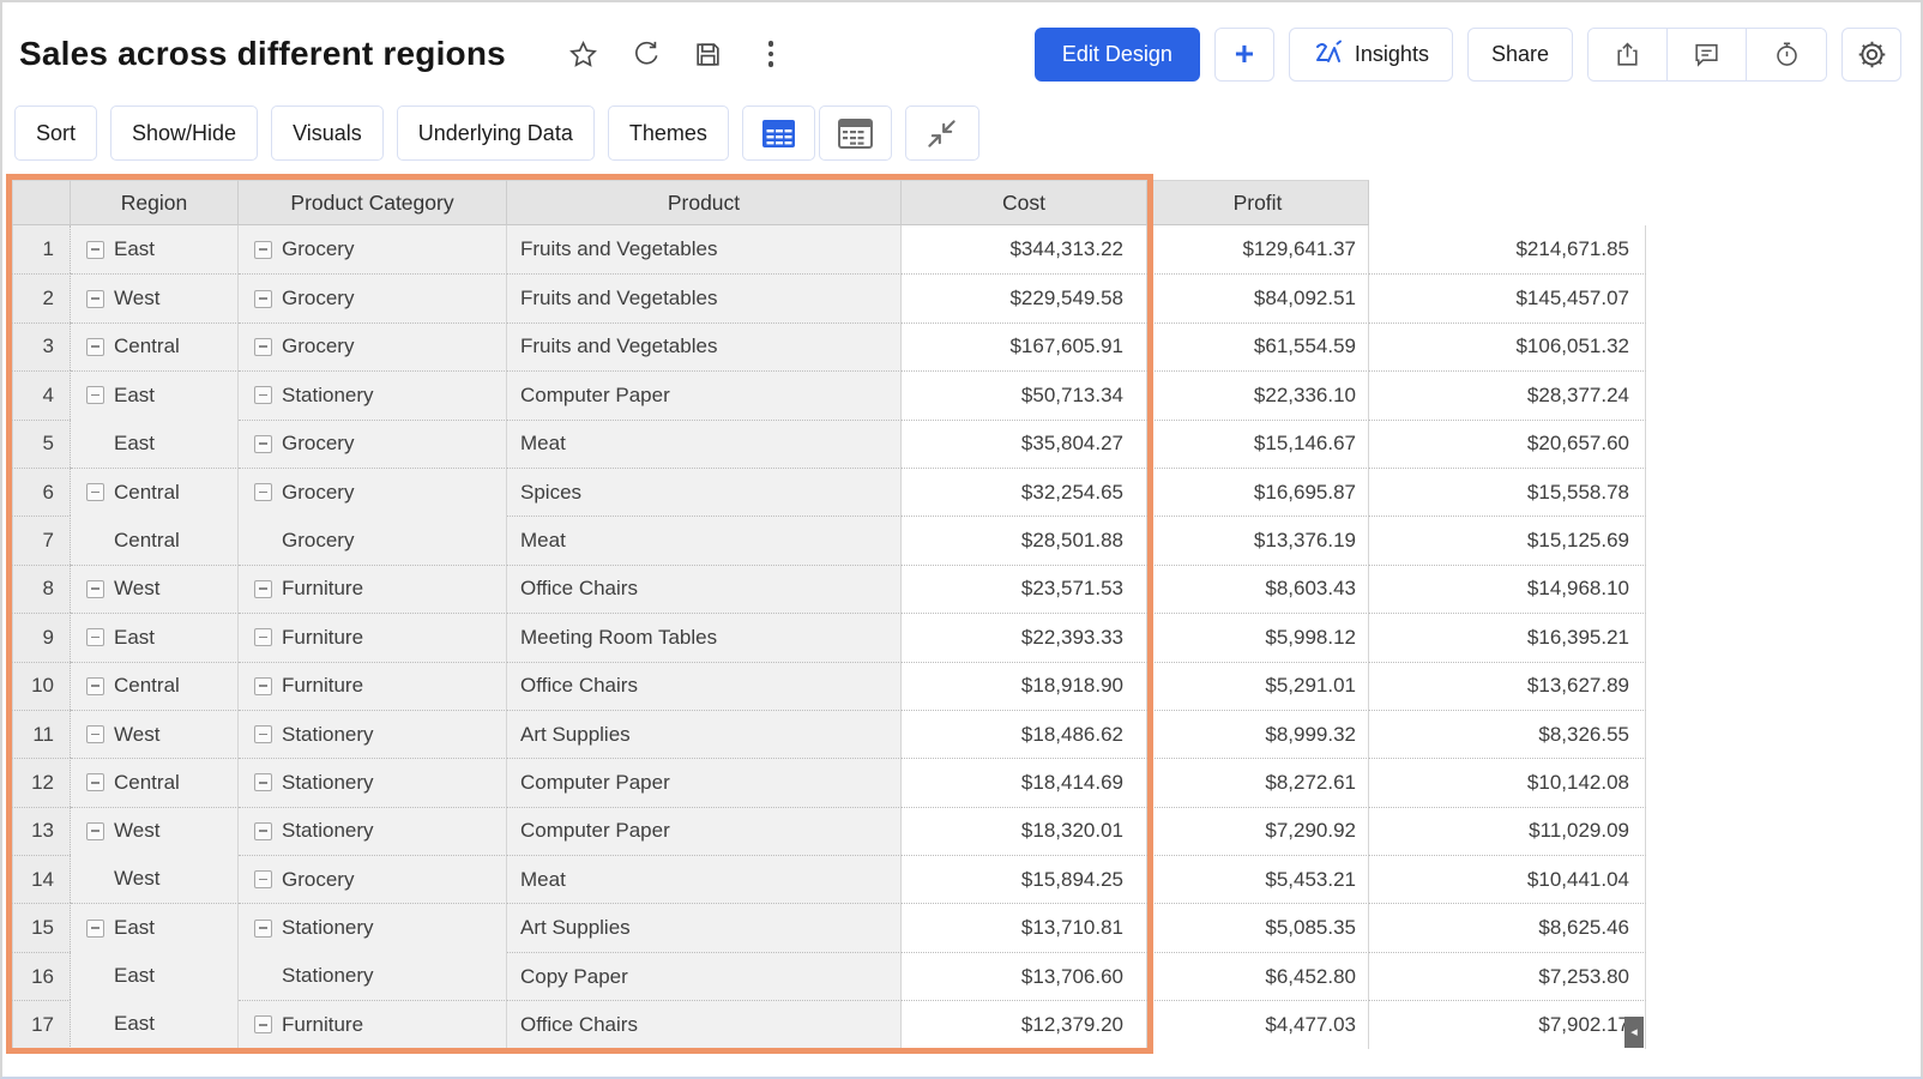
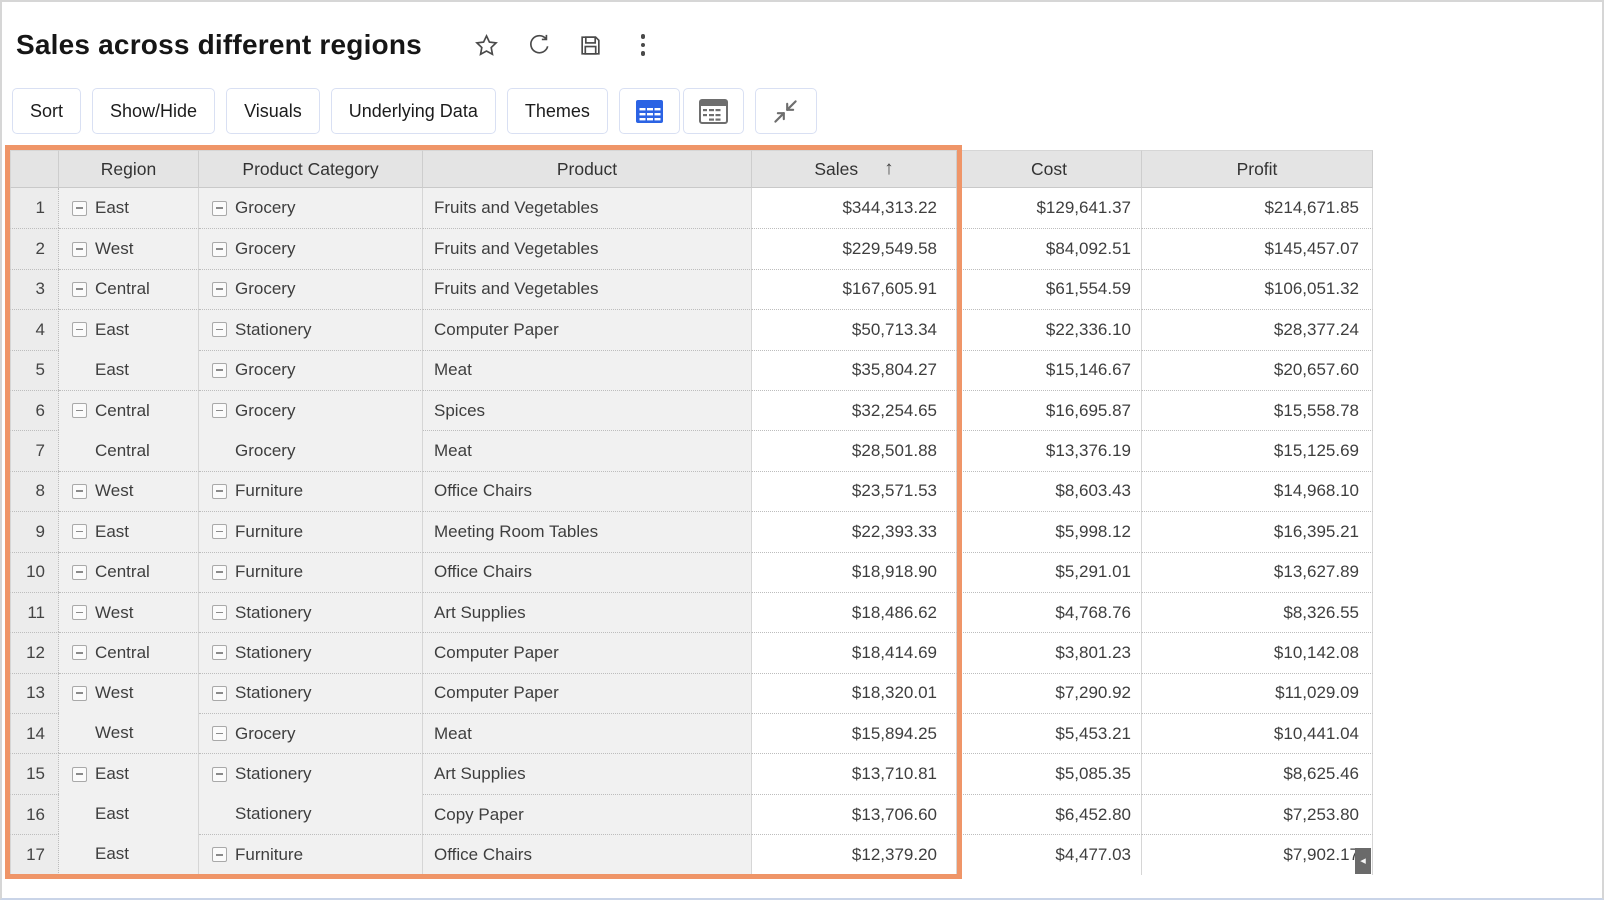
  Sales across different regions
- Edit Design
- +
- Insights
- Share
  Sort
  Show/Hide
  Visuals
  Underlying Data
  Themes
  Region
  Product Category
  Product
+ Sales
+ ↑
  Cost
  Profit
  1
  East
  Grocery
  Fruits and Vegetables
  $344,313.22
  $129,641.37
  $214,671.85
  2
  West
  Grocery
  Fruits and Vegetables
  $229,549.58
  $84,092.51
  $145,457.07
  3
  Central
  Grocery
  Fruits and Vegetables
  $167,605.91
  $61,554.59
  $106,051.32
  4
  East
  Stationery
  Computer Paper
  $50,713.34
  $22,336.10
  $28,377.24
  5
  East
  Grocery
  Meat
  $35,804.27
  $15,146.67
  $20,657.60
  6
  Central
  Grocery
  Spices
  $32,254.65
  $16,695.87
  $15,558.78
  7
  Central
  Grocery
  Meat
  $28,501.88
  $13,376.19
  $15,125.69
  8
  West
  Furniture
  Office Chairs
  $23,571.53
  $8,603.43
  $14,968.10
  9
  East
  Furniture
  Meeting Room Tables
  $22,393.33
  $5,998.12
  $16,395.21
  10
  Central
  Furniture
  Office Chairs
  $18,918.90
  $5,291.01
  $13,627.89
  11
  West
  Stationery
  Art Supplies
  $18,486.62
- $8,999.32
+ $4,768.76
  $8,326.55
  12
  Central
  Stationery
  Computer Paper
  $18,414.69
- $8,272.61
+ $3,801.23
  $10,142.08
  13
  West
  Stationery
  Computer Paper
  $18,320.01
  $7,290.92
  $11,029.09
  14
  West
  Grocery
  Meat
  $15,894.25
  $5,453.21
  $10,441.04
  15
  East
  Stationery
  Art Supplies
  $13,710.81
  $5,085.35
  $8,625.46
  16
  East
  Stationery
  Copy Paper
  $13,706.60
  $6,452.80
  $7,253.80
  17
  East
  Furniture
  Office Chairs
  $12,379.20
  $4,477.03
  $7,902.1
  ◂
